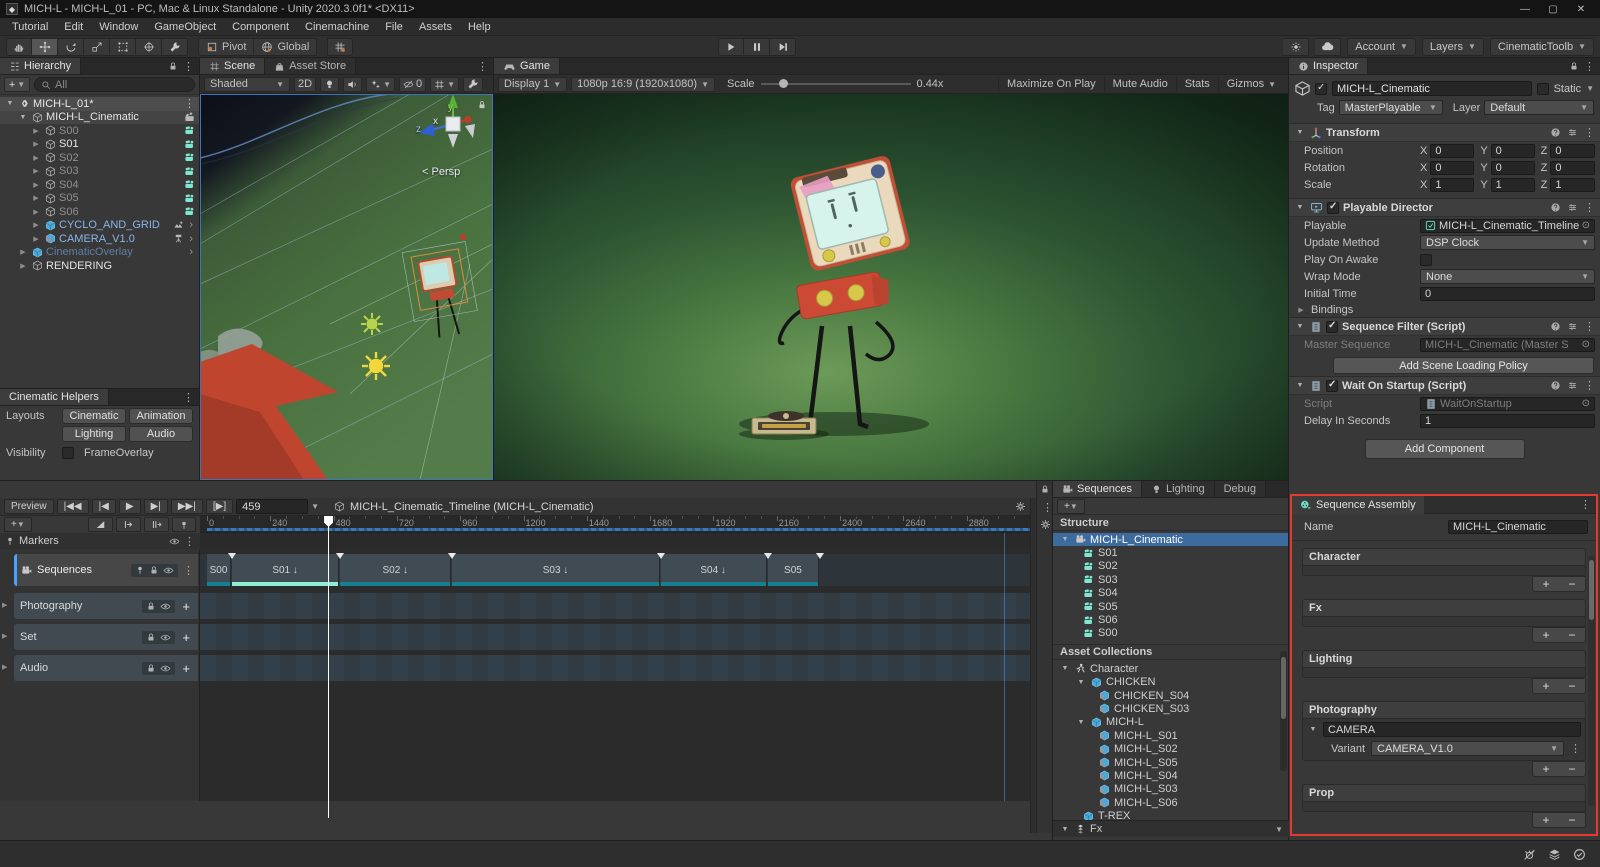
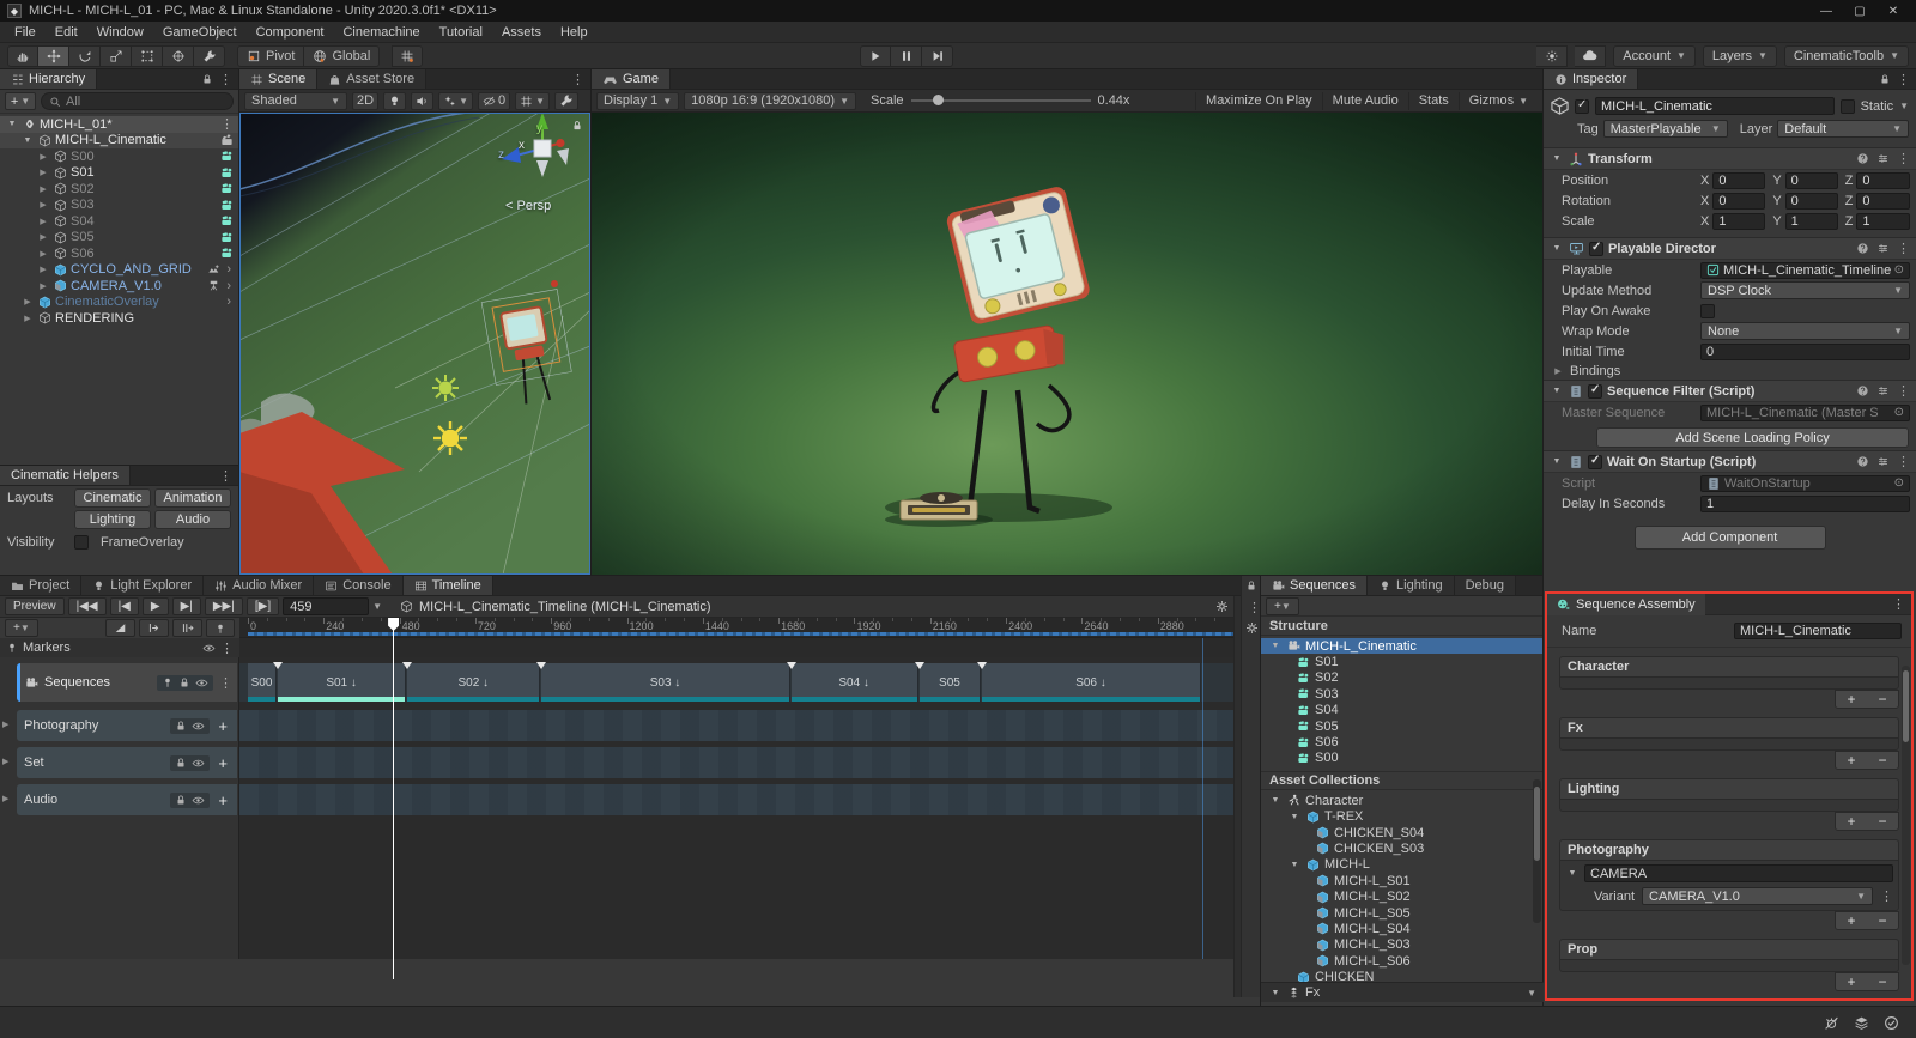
  ◆
  MICH-L - MICH-L_01 - PC, Mac & Linux Standalone - Unity 2020.3.0f1* <DX11>
  —
  ▢
  ✕
- Tutorial
+ File
  Edit
  Window
  GameObject
  Component
  Cinemachine
- File
+ Tutorial
  Assets
  Help
  Pivot
  Global
  Account
  ▼
  Layers
  ▼
  CinematicToolb
  ▼
  Hierarchy
  ⋮
  +
  ▼
  All
  MICH-L_01*
  ⋮
  MICH-L_Cinematic
  S00
  S01
  S02
  S03
  S04
  S05
  S06
  CYCLO_AND_GRID
  ›
  CAMERA_V1.0
  ›
  CinematicOverlay
  ›
  RENDERING
  Cinematic Helpers
  ⋮
  Layouts
  Cinematic
  Animation
  Lighting
  Audio
  Visibility
  FrameOverlay
  Scene
  Asset Store
  ⋮
  Shaded
  ▼
  2D
  ▼
  0
  ▼
  < Persp
  y
  x
  z
  Game
  Display 1
  ▼
  1080p 16:9 (1920x1080)
  ▼
  Scale
  0.44x
  Maximize On Play
  Mute Audio
  Stats
  Gizmos
  ▼
  Inspector
  ⋮
  MICH-L_Cinematic
  Static
  ▼
  Tag
  MasterPlayable
  ▼
  Layer
  Default
  ▼
  Transform
  ⋮
  Position
  X
  0
  Y
  0
  Z
  0
  Rotation
  X
  0
  Y
  0
  Z
  0
  Scale
  X
  1
  Y
  1
  Z
  1
  Playable Director
  ⋮
  Playable
  MICH-L_Cinematic_Timeline
  ⊙
  Update Method
  DSP Clock
  ▼
  Play On Awake
  Wrap Mode
  None
  ▼
  Initial Time
  0
  Bindings
  Sequence Filter (Script)
  ⋮
  Master Sequence
  MICH-L_Cinematic (Master S
  ⊙
  Add Scene Loading Policy
  Wait On Startup (Script)
  ⋮
  Script
  WaitOnStartup
  ⊙
  Delay In Seconds
  1
  Add Component
  Sequence Assembly
  ⋮
  Name
  MICH-L_Cinematic
  Character
  +
  −
  Fx
  +
  −
  Lighting
  +
  −
  Photography
  CAMERA
  Variant
  CAMERA_V1.0
  ▼
  ⋮
  +
  −
  Prop
  +
  −
+ Project
+ Light Explorer
+ Audio Mixer
+ Console
+ Timeline
  Preview
  |◀◀
  |◀
  ▶
  ▶|
  ▶▶|
  [▶]
  459
  ▼
  MICH-L_Cinematic_Timeline (MICH-L_Cinematic)
  +
  ▼
  0
  240
  480
  720
  960
  1200
  1440
  1680
  1920
  2160
  2400
  2640
  2880
  Markers
  ⋮
  Sequences
  ⋮
  Photography
  +
  Set
  +
  Audio
  +
  S00
  S01 ↓
  S02 ↓
  S03 ↓
  S04 ↓
  S05
+ S06 ↓
  ⋮
  Sequences
  Lighting
  Debug
  +
  ▼
  Structure
  MICH-L_Cinematic
  S01
  S02
  S03
  S04
  S05
  S06
  S00
  Asset Collections
  Character
- CHICKEN
+ T-REX
  CHICKEN_S04
  CHICKEN_S03
  MICH-L
  MICH-L_S01
  MICH-L_S02
  MICH-L_S05
  MICH-L_S04
  MICH-L_S03
  MICH-L_S06
- T-REX
+ CHICKEN
  Fx
  ▼
